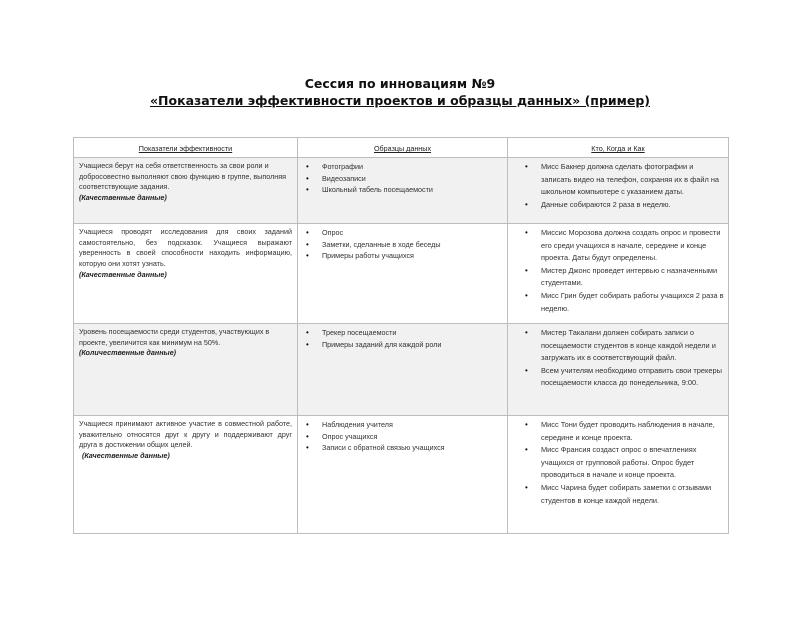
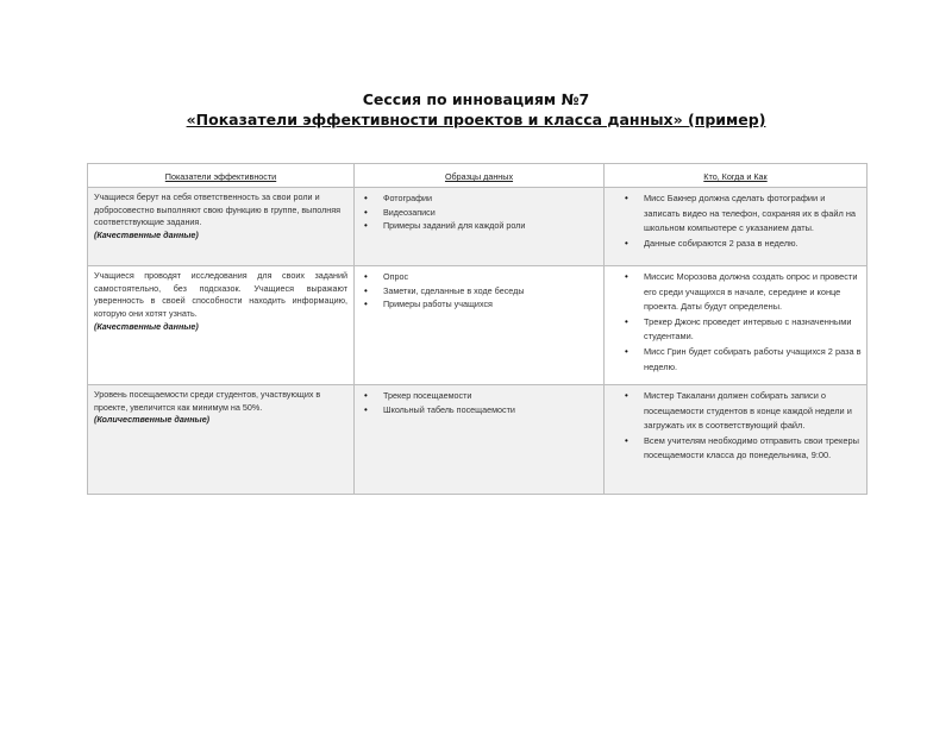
- Сессия по инновациям №9
+ Сессия по инновациям №7
- «Показатели эффективности проектов и образцы данных» (пример)
+ «Показатели эффективности проектов и класса данных» (пример)
  Показатели эффективности	Образцы данных	Кто, Когда и Как
- Учащиеся берут на себя ответственность за свои роли и добросовестно выполняют свою функцию в группе, выполняя соответствующие задания. (Качественные данные)	Фотографии Видеозаписи Школьный табель посещаемости	Мисс Бакнер должна сделать фотографии и записать видео на телефон, сохраняя их в файл на школьном компьютере с указанием даты. Данные собираются 2 раза в неделю.
+ Учащиеся берут на себя ответственность за свои роли и добросовестно выполняют свою функцию в группе, выполняя соответствующие задания. (Качественные данные)	Фотографии Видеозаписи Примеры заданий для каждой роли	Мисс Бакнер должна сделать фотографии и записать видео на телефон, сохраняя их в файл на школьном компьютере с указанием даты. Данные собираются 2 раза в неделю.
- Учащиеся проводят исследования для своих заданий самостоятельно, без подсказок. Учащиеся выражают уверенность в своей способности находить информацию, которую они хотят узнать. (Качественные данные)	Опрос Заметки, сделанные в ходе беседы Примеры работы учащихся	Миссис Морозова должна создать опрос и провести его среди учащихся в начале, середине и конце проекта. Даты будут определены. Мистер Джонс проведет интервью с назначенными студентами. Мисс Грин будет собирать работы учащихся 2 раза в неделю.
+ Учащиеся проводят исследования для своих заданий самостоятельно, без подсказок. Учащиеся выражают уверенность в своей способности находить информацию, которую они хотят узнать. (Качественные данные)	Опрос Заметки, сделанные в ходе беседы Примеры работы учащихся	Миссис Морозова должна создать опрос и провести его среди учащихся в начале, середине и конце проекта. Даты будут определены. Трекер Джонс проведет интервью с назначенными студентами. Мисс Грин будет собирать работы учащихся 2 раза в неделю.
- Уровень посещаемости среди студентов, участвующих в проекте, увеличится как минимум на 50%. (Количественные данные)	Трекер посещаемости Примеры заданий для каждой роли	Мистер Такалани должен собирать записи о посещаемости студентов в конце каждой недели и загружать их в соответствующий файл. Всем учителям необходимо отправить свои трекеры посещаемости класса до понедельника, 9:00.
+ Уровень посещаемости среди студентов, участвующих в проекте, увеличится как минимум на 50%. (Количественные данные)	Трекер посещаемости Школьный табель посещаемости	Мистер Такалани должен собирать записи о посещаемости студентов в конце каждой недели и загружать их в соответствующий файл. Всем учителям необходимо отправить свои трекеры посещаемости класса до понедельника, 9:00.
- Учащиеся принимают активное участие в совместной работе, уважительно относятся друг к другу и поддерживают друг друга в достижении общих целей. (Качественные данные)	Наблюдения учителя Опрос учащихся Записи с обратной связью учащихся	Мисс Тони будет проводить наблюдения в начале, середине и конце проекта. Мисс Франсия создаст опрос о впечатлениях учащихся от групповой работы. Опрос будет проводиться в начале и конце проекта. Мисс Чарина будет собирать заметки с отзывами студентов в конце каждой недели.
